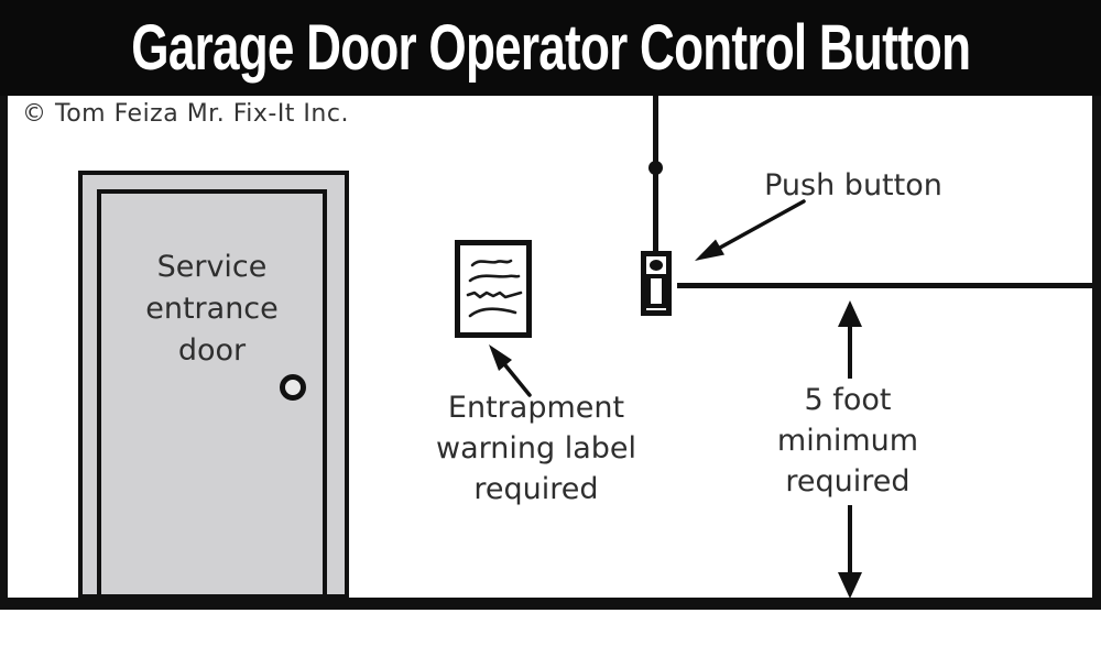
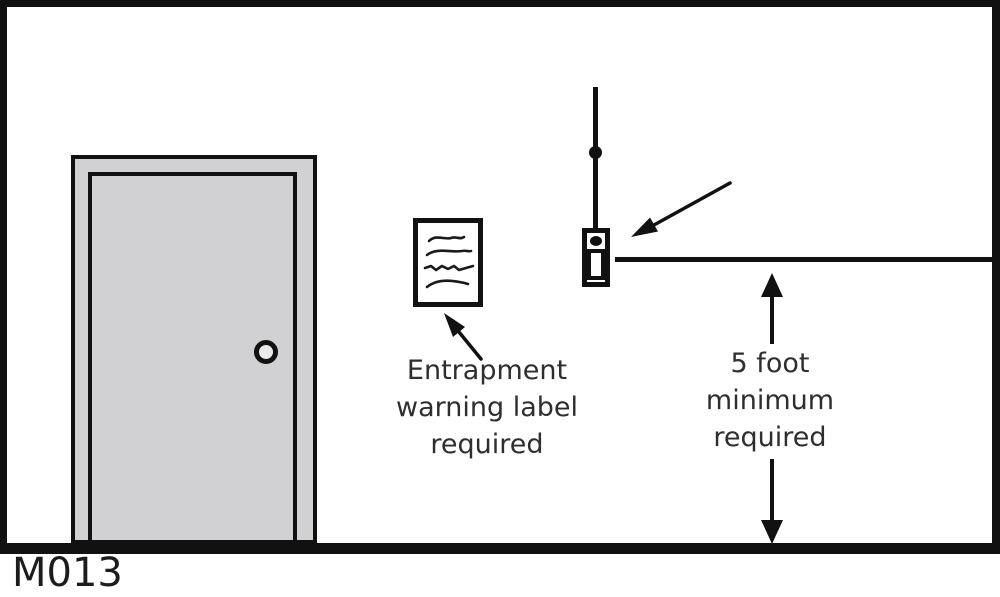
- Garage Door Operator Control Button
- © Tom Feiza Mr. Fix-It Inc.
- Service
- entrance
- door
  Entrapment
  warning label
  required
- Push button
  5 foot
  minimum
  required
+ M013
